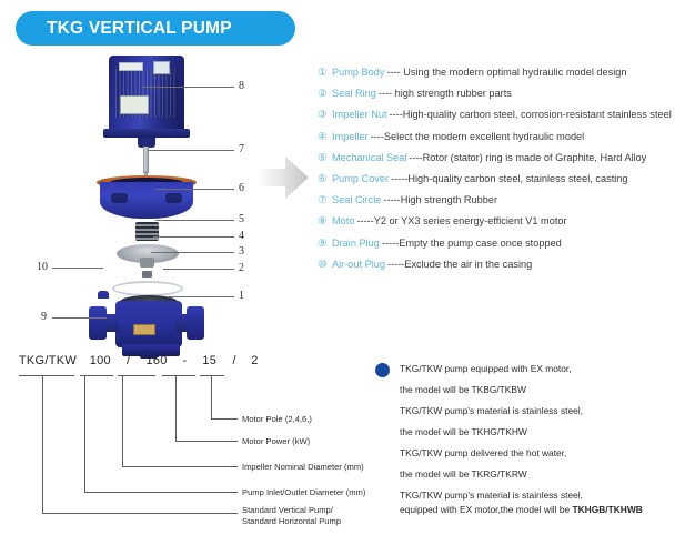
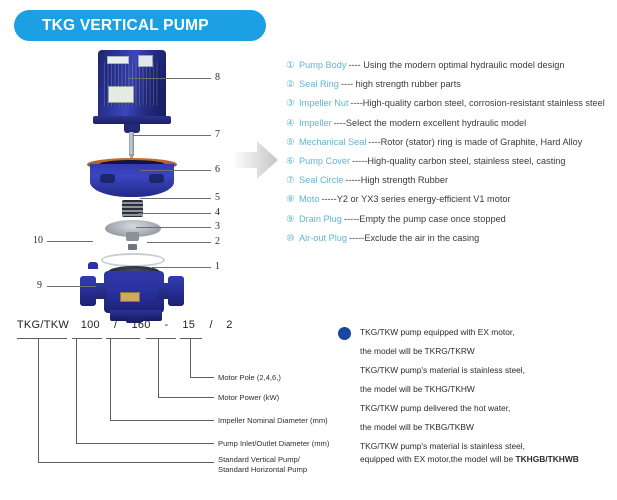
  TKG VERTICAL PUMP
  8
  7
  6
  5
  4
  3
  2
  1
  10
  9
  ①
  Pump Body
  ---- Using the modern optimal hydraulic model design
  ②
  Seal Ring
  ---- high strength rubber parts
  ③
  Impeller Nut
  ----High-quality carbon steel, corrosion-resistant stainless steel
  ④
  Impeller
  ----Select the modern excellent hydraulic model
  ⑤
  Mechanical Seal
  ----Rotor (stator) ring is made of Graphite, Hard Alloy
  ⑥
  Pump Cover
  -----High-quality carbon steel, stainless steel, casting
  ⑦
  Seal Circle
  -----High strength Rubber
  ⑧
  Moto
  -----Y2 or YX3 series energy-efficient V1 motor
  ⑨
  Drain Plug
  -----Empty the pump case once stopped
  ⑩
  Air-out Plug
  -----Exclude the air in the casing
  TKG/TKW 100 / 160 - 15 / 2
  Motor Pole (2,4,6,)
  Motor Power (kW)
  Impeller Nominal Diameter (mm)
  Pump Inlet/Outlet Diameter (mm)
  Standard Vertical Pump/
  Standard Horizontal Pump
  TKG/TKW pump equipped with EX motor,
- the model will be TKBG/TKBW
+ the model will be TKRG/TKRW
  TKG/TKW pump's material is stainless steel,
  the model will be TKHG/TKHW
  TKG/TKW pump delivered the hot water,
- the model will be TKRG/TKRW
+ the model will be TKBG/TKBW
  TKG/TKW pump's material is stainless steel,
  equipped with EX motor,the model will be TKHGB/TKHWB
